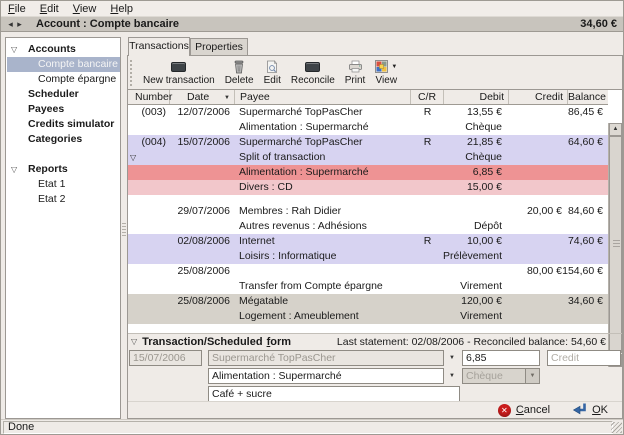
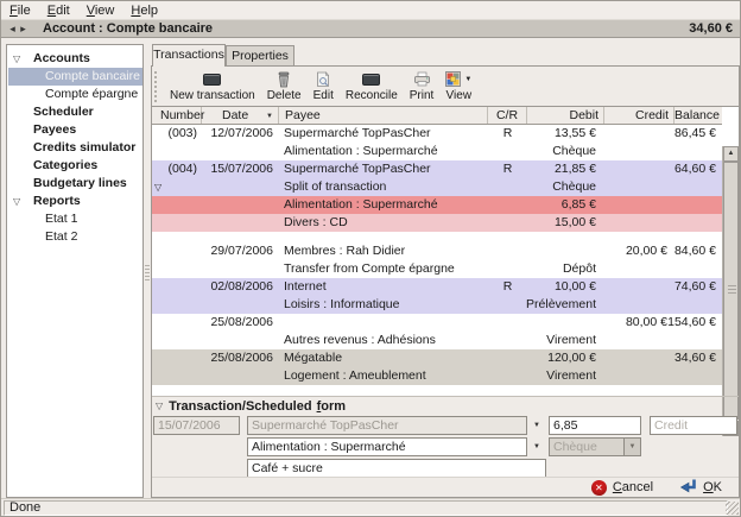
  File
  Edit
  View
  Help
  ◂
  ▸
  Account : Compte bancaire
  34,60 €
  ▽
  Accounts
  Compte bancaire
  Compte épargne
  Scheduler
  Payees
  Credits simulator
  Categories
+ Budgetary lines
  ▽
  Reports
  Etat 1
  Etat 2
  Transactions
  Properties
  New transaction
  Delete
  Edit
  Reconcile
  Print
  View
  Number
  Date
  Payee
  C/R
  Debit
  Credit
  Balance
  (003)
  12/07/2006
  Supermarché TopPasCher
  R
  13,55 €
  86,45 €
  Alimentation : Supermarché
  Chèque
  (004)
  15/07/2006
  Supermarché TopPasCher
  R
  21,85 €
  64,60 €
  ▽
  Split of transaction
  Chèque
  Alimentation : Supermarché
  6,85 €
  Divers : CD
  15,00 €
  29/07/2006
  Membres : Rah Didier
  20,00 €
  84,60 €
- Autres revenus : Adhésions
+ Transfer from Compte épargne
  Dépôt
  02/08/2006
  Internet
  R
  10,00 €
  74,60 €
  Loisirs : Informatique
  Prélèvement
  25/08/2006
  80,00 €
  154,60 €
- Transfer from Compte épargne
+ Autres revenus : Adhésions
  Virement
  25/08/2006
  Mégatable
  120,00 €
  34,60 €
  Logement : Ameublement
  Virement
  ▽
  Transaction/Scheduled
  form
- Last statement: 02/08/2006 - Reconciled balance: 54,60 €
  15/07/2006
  Supermarché TopPasCher
  6,85
  Credit
  Alimentation : Supermarché
  Chèque
  Café + sucre
  ✕
  Cancel
  OK
  Done
